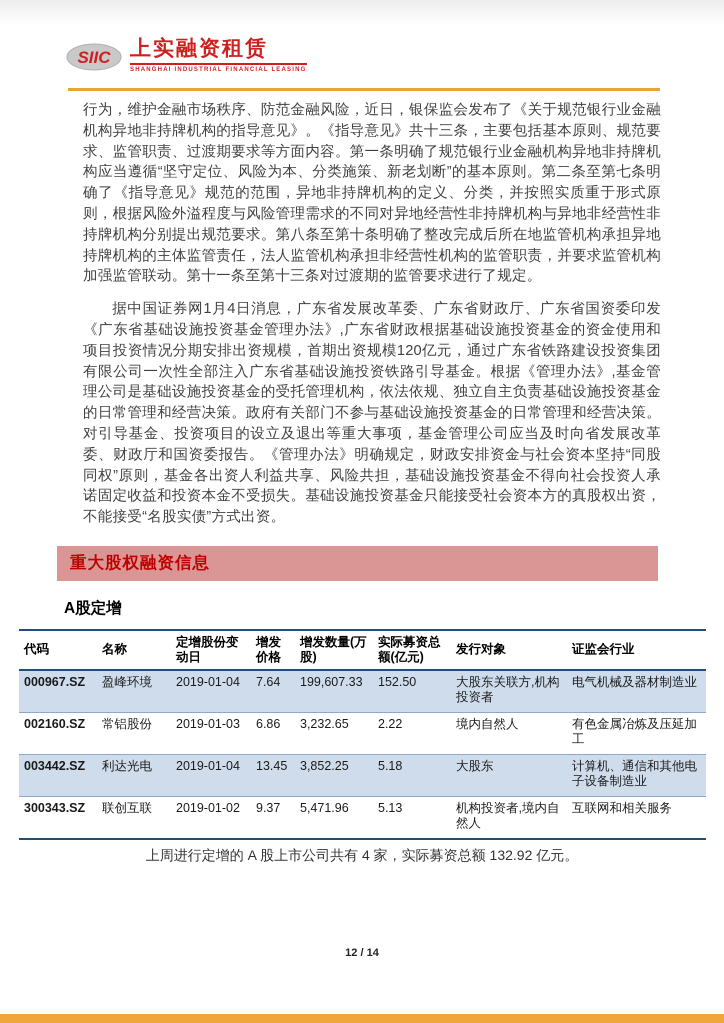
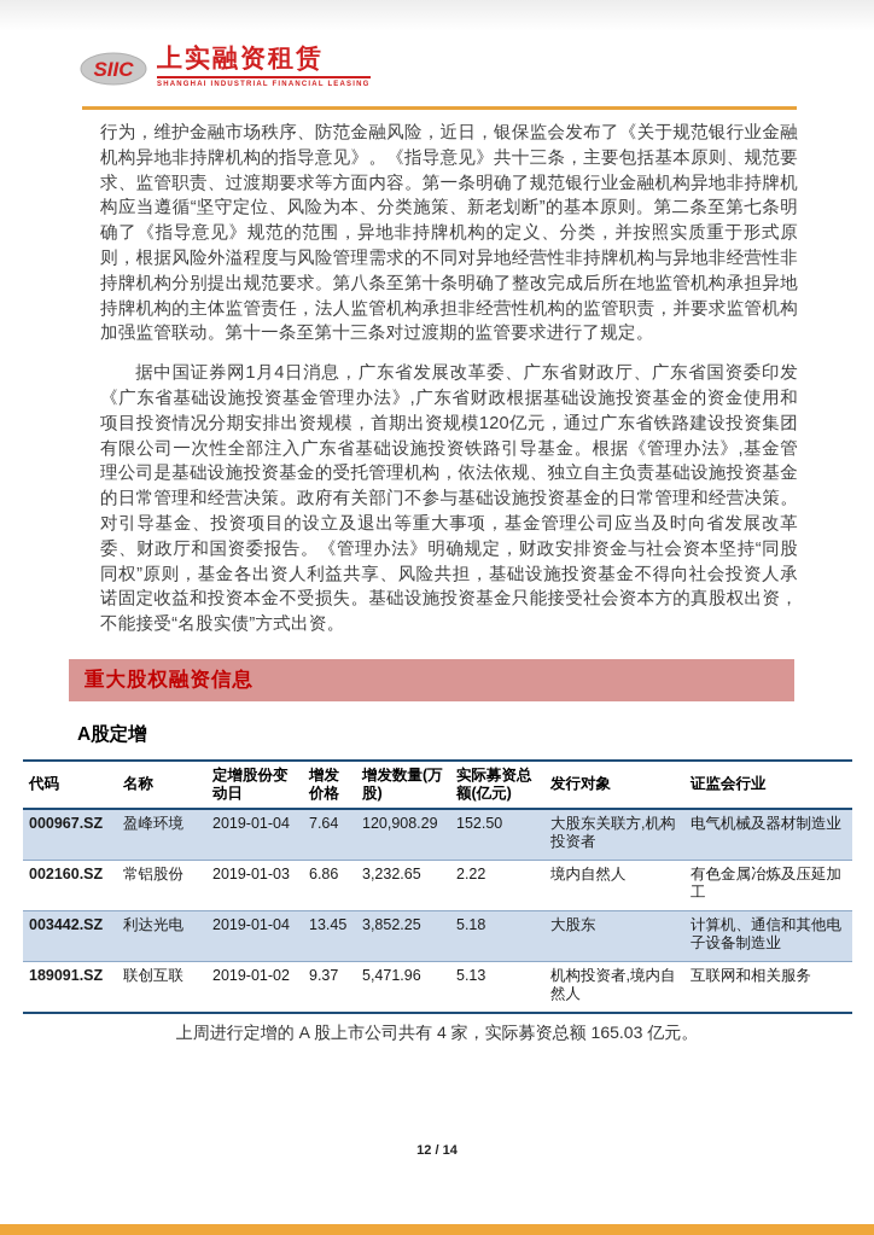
  SIIC
  上实融资租赁
  行为，维护金融市场秩序、防范金融风险，近日，银保监会发布了《关于规范银行业金融机构异地非持牌机构的指导意见》。《指导意见》共十三条，主要包括基本原则、规范要求、监管职责、过渡期要求等方面内容。第一条明确了规范银行业金融机构异地非持牌机构应当遵循“坚守定位、风险为本、分类施策、新老划断”的基本原则。第二条至第七条明确了《指导意见》规范的范围，异地非持牌机构的定义、分类，并按照实质重于形式原则，根据风险外溢程度与风险管理需求的不同对异地经营性非持牌机构与异地非经营性非持牌机构分别提出规范要求。第八条至第十条明确了整改完成后所在地监管机构承担异地持牌机构的主体监管责任，法人监管机构承担非经营性机构的监管职责，并要求监管机构加强监管联动。第十一条至第十三条对过渡期的监管要求进行了规定。
  据中国证券网1月4日消息，广东省发展改革委、广东省财政厅、广东省国资委印发《广东省基础设施投资基金管理办法》,广东省财政根据基础设施投资基金的资金使用和项目投资情况分期安排出资规模，首期出资规模120亿元，通过广东省铁路建设投资集团有限公司一次性全部注入广东省基础设施投资铁路引导基金。根据《管理办法》,基金管理公司是基础设施投资基金的受托管理机构，依法依规、独立自主负责基础设施投资基金的日常管理和经营决策。政府有关部门不参与基础设施投资基金的日常管理和经营决策。对引导基金、投资项目的设立及退出等重大事项，基金管理公司应当及时向省发展改革委、财政厅和国资委报告。《管理办法》明确规定，财政安排资金与社会资本坚持“同股同权”原则，基金各出资人利益共享、风险共担，基础设施投资基金不得向社会投资人承诺固定收益和投资本金不受损失。基础设施投资基金只能接受社会资本方的真股权出资，不能接受“名股实债”方式出资。
  重大股权融资信息
  A股定增
  代码	名称	定增股份变动日	增发价格	增发数量(万股)	实际募资总额(亿元)	发行对象	证监会行业
- 000967.SZ	盈峰环境	2019-01-04	7.64	199,607.33	152.50	大股东关联方,机构投资者	电气机械及器材制造业
+ 000967.SZ	盈峰环境	2019-01-04	7.64	120,908.29	152.50	大股东关联方,机构投资者	电气机械及器材制造业
  002160.SZ	常铝股份	2019-01-03	6.86	3,232.65	2.22	境内自然人	有色金属冶炼及压延加工
  003442.SZ	利达光电	2019-01-04	13.45	3,852.25	5.18	大股东	计算机、通信和其他电子设备制造业
- 300343.SZ	联创互联	2019-01-02	9.37	5,471.96	5.13	机构投资者,境内自然人	互联网和相关服务
+ 189091.SZ	联创互联	2019-01-02	9.37	5,471.96	5.13	机构投资者,境内自然人	互联网和相关服务
- 上周进行定增的 A 股上市公司共有 4 家，实际募资总额 132.92 亿元。
+ 上周进行定增的 A 股上市公司共有 4 家，实际募资总额 165.03 亿元。
  12 / 14
